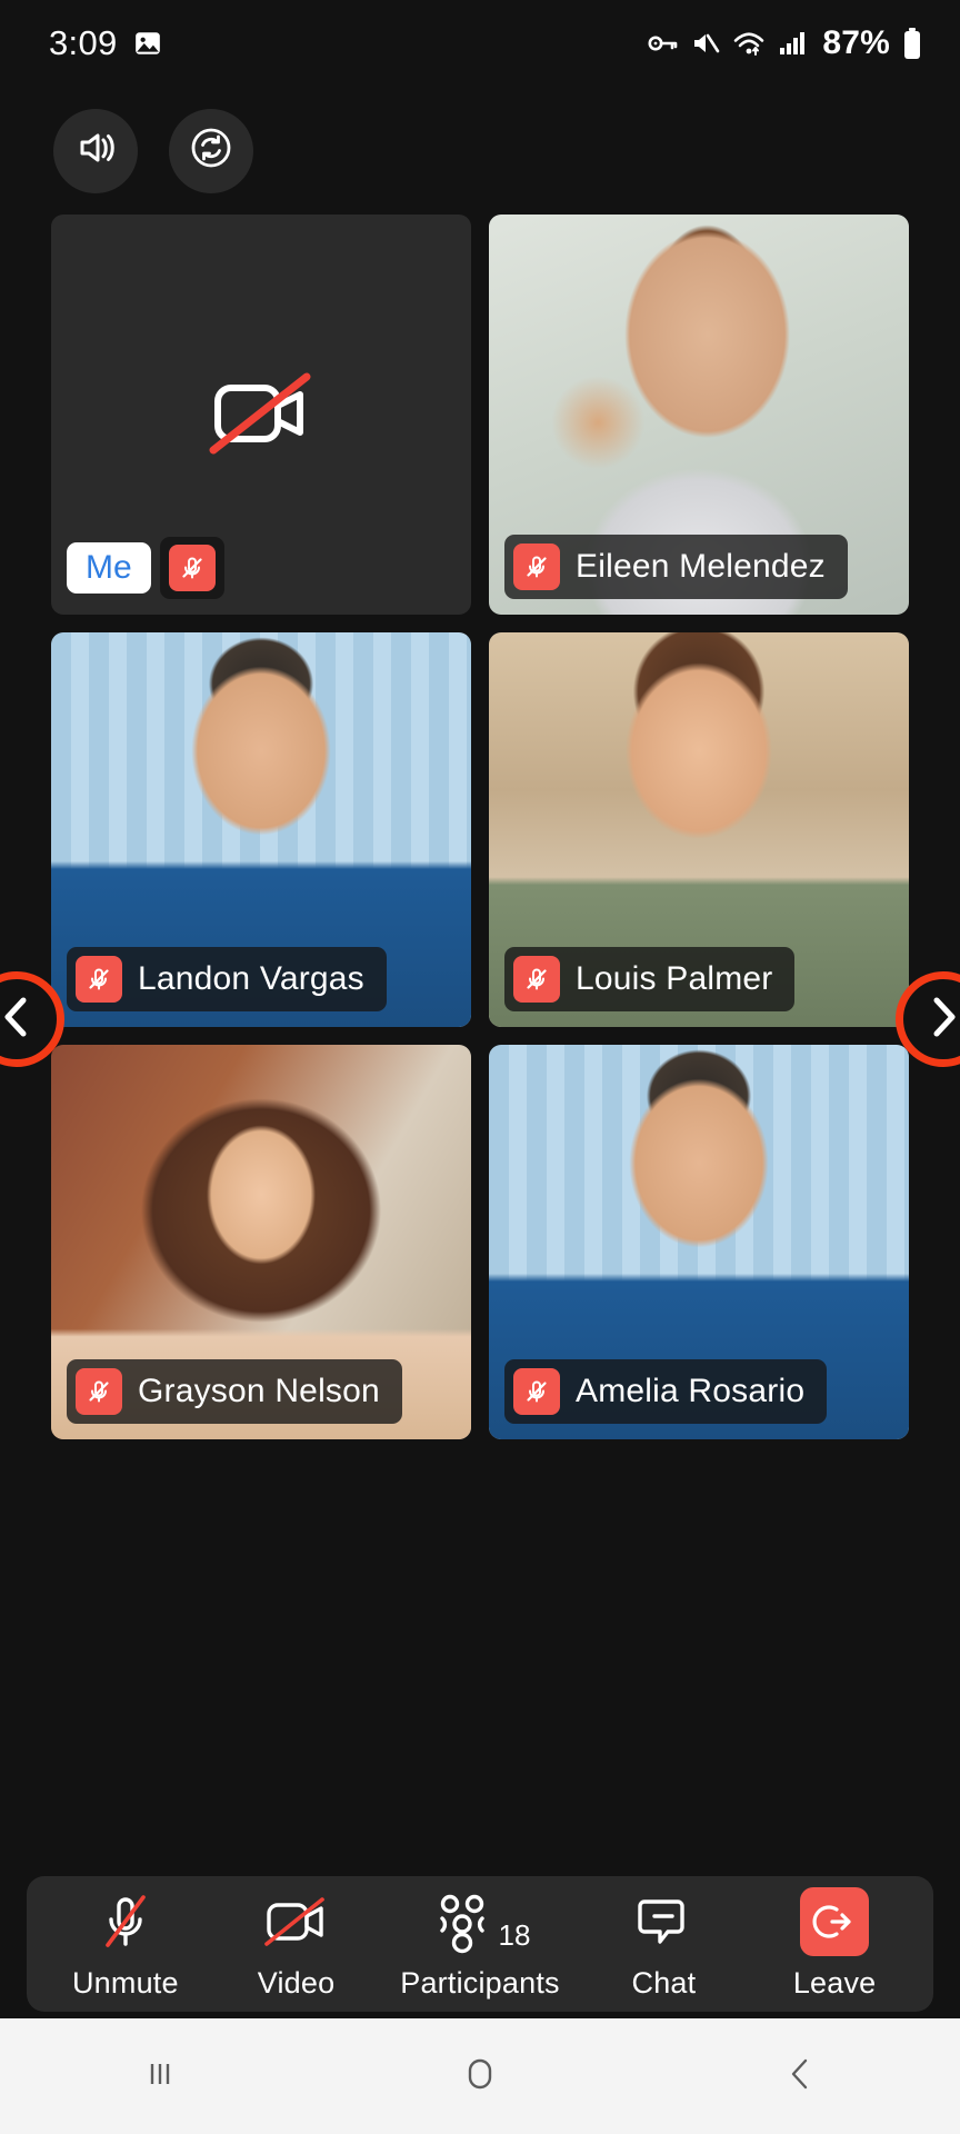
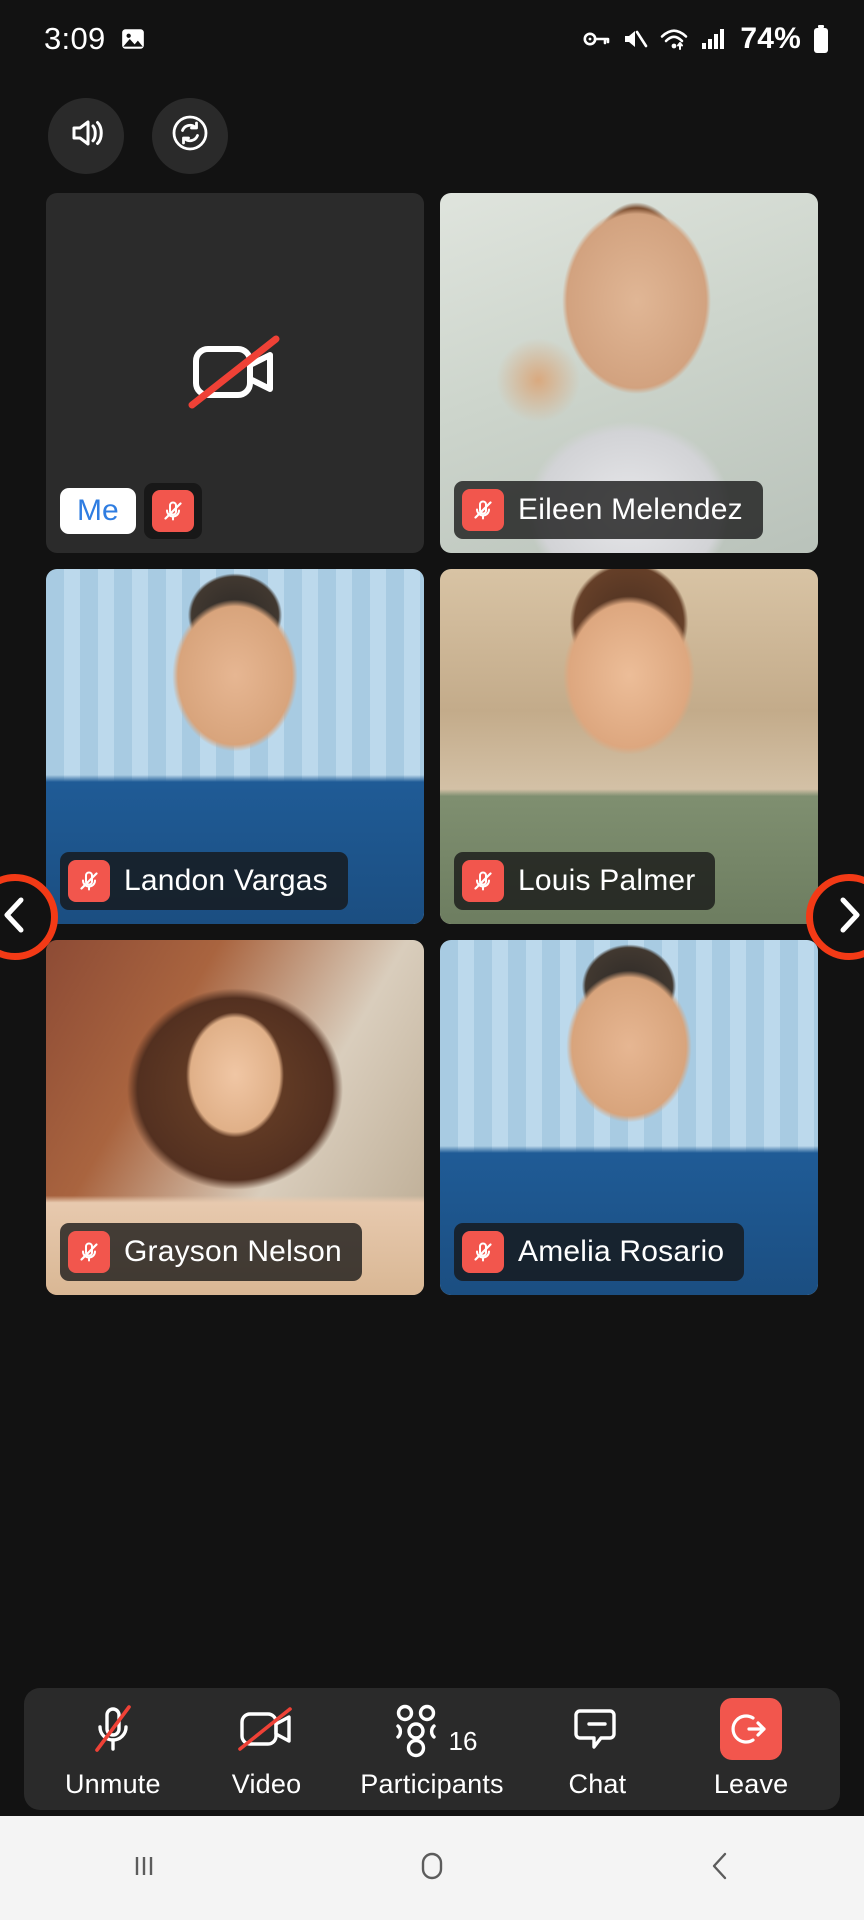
  3:09
- 87%
+ 74%
  Me
  Eileen Melendez
  Landon Vargas
  Louis Palmer
  Grayson Nelson
  Amelia Rosario
  Unmute
  Video
- 18
+ 16
  Participants
  Chat
  Leave
